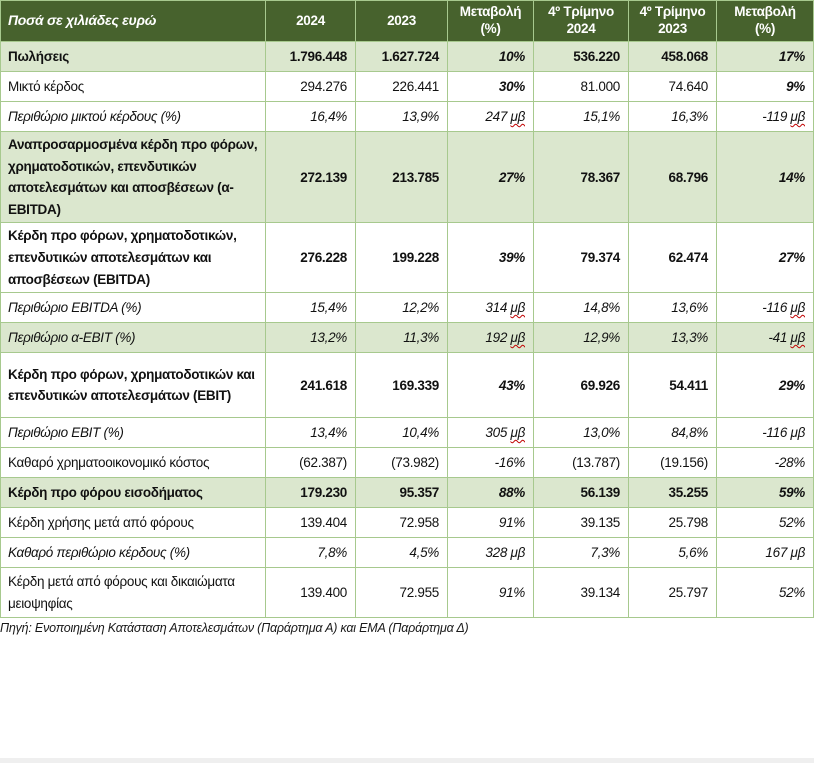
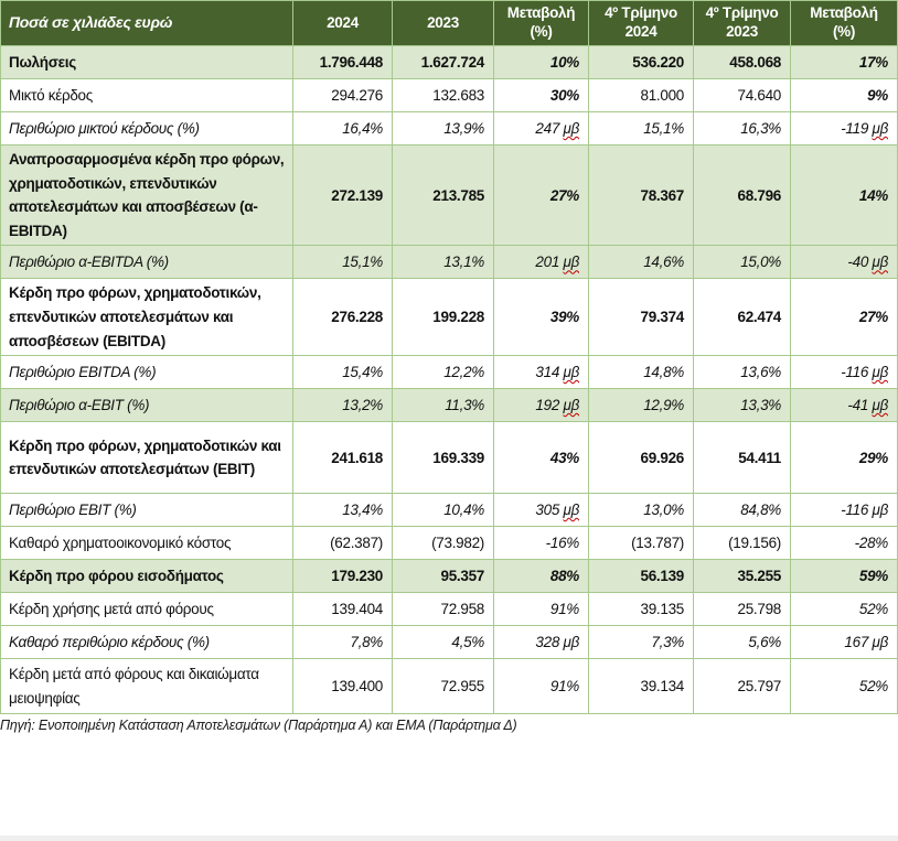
  Ποσά σε χιλιάδες ευρώ	2024	2023	Μεταβολή (%)	4º Τρίμηνο 2024	4º Τρίμηνο 2023	Μεταβολή (%)
  Πωλήσεις	1.796.448	1.627.724	10%	536.220	458.068	17%
- Μικτό κέρδος	294.276	226.441	30%	81.000	74.640	9%
+ Μικτό κέρδος	294.276	132.683	30%	81.000	74.640	9%
  Περιθώριο μικτού κέρδους (%)	16,4%	13,9%	247 μβ	15,1%	16,3%	-119 μβ
  Αναπροσαρμοσμένα κέρδη προ φόρων, χρηματοδοτικών, επενδυτικών αποτελεσμάτων και αποσβέσεων (α-EBITDA)	272.139	213.785	27%	78.367	68.796	14%
+ Περιθώριο α-EBITDA (%)	15,1%	13,1%	201 μβ	14,6%	15,0%	-40 μβ
  Κέρδη προ φόρων, χρηματοδοτικών, επενδυτικών αποτελεσμάτων και αποσβέσεων (EBITDA)	276.228	199.228	39%	79.374	62.474	27%
  Περιθώριο EBITDA (%)	15,4%	12,2%	314 μβ	14,8%	13,6%	-116 μβ
  Περιθώριο α-EBIT (%)	13,2%	11,3%	192 μβ	12,9%	13,3%	-41 μβ
  Κέρδη προ φόρων, χρηματοδοτικών και επενδυτικών αποτελεσμάτων (EBIT)	241.618	169.339	43%	69.926	54.411	29%
  Περιθώριο EBIT (%)	13,4%	10,4%	305 μβ	13,0%	84,8%	-116 μβ
  Καθαρό χρηματοοικονομικό κόστος	(62.387)	(73.982)	-16%	(13.787)	(19.156)	-28%
  Κέρδη προ φόρου εισοδήματος	179.230	95.357	88%	56.139	35.255	59%
  Κέρδη χρήσης μετά από φόρους	139.404	72.958	91%	39.135	25.798	52%
  Καθαρό περιθώριο κέρδους (%)	7,8%	4,5%	328 μβ	7,3%	5,6%	167 μβ
  Κέρδη μετά από φόρους και δικαιώματα μειοψηφίας	139.400	72.955	91%	39.134	25.797	52%
  Πηγή: Ενοποιημένη Κατάσταση Αποτελεσμάτων (Παράρτημα Α) και ΕΜΑ (Παράρτημα Δ)
